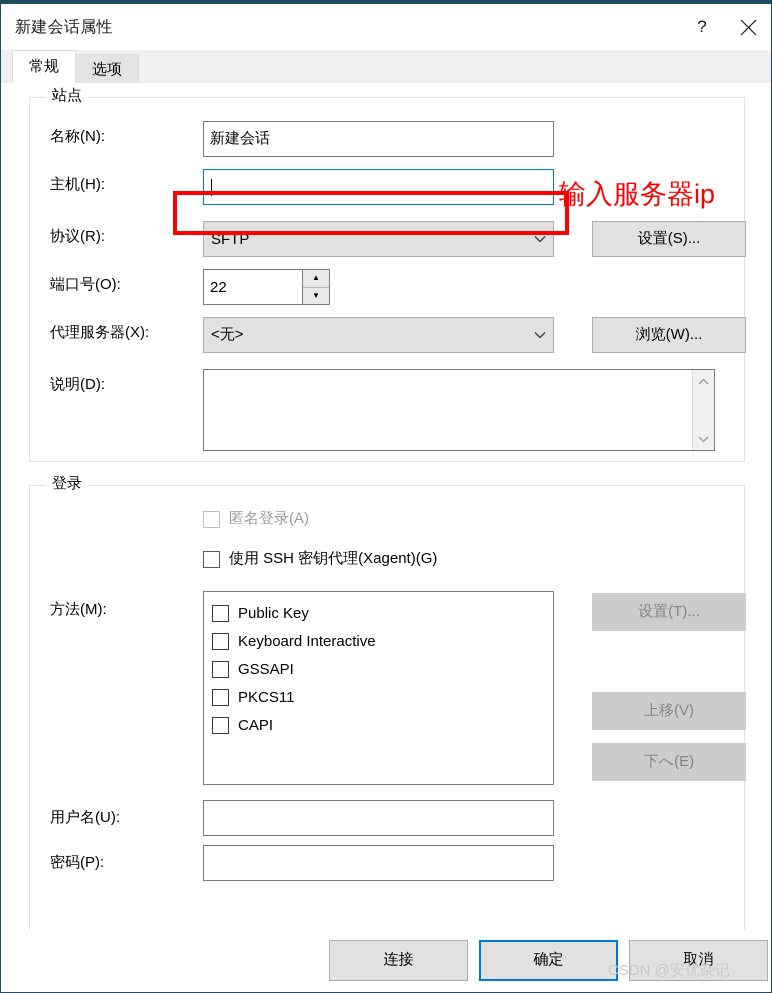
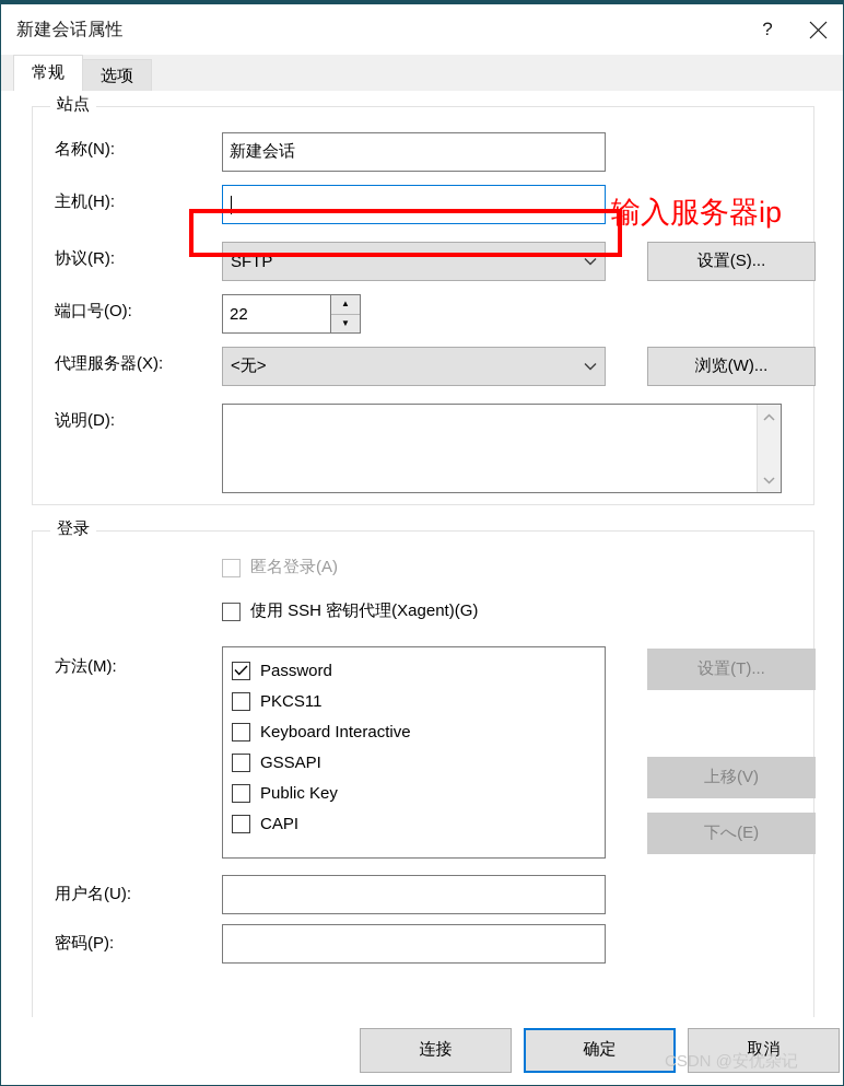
  新建会话属性
  ?
  常规
  选项
  站点
  名称(N):
  新建会话
  主机(H):
  协议(R):
  SFTP
  设置(S)...
  端口号(O):
  22
  ▲
  ▼
  代理服务器(X):
  <无>
  浏览(W)...
  说明(D):
  登录
  匿名登录(A)
  使用 SSH 密钥代理(Xagent)(G)
  方法(M):
+ Password
- Public Key
+ PKCS11
  Keyboard Interactive
  GSSAPI
- PKCS11
+ Public Key
  CAPI
  设置(T)...
  上移(V)
  下へ(E)
  用户名(U):
  密码(P):
  输入服务器ip
  连接
  确定
  取消
  CSDN @安优杂记
